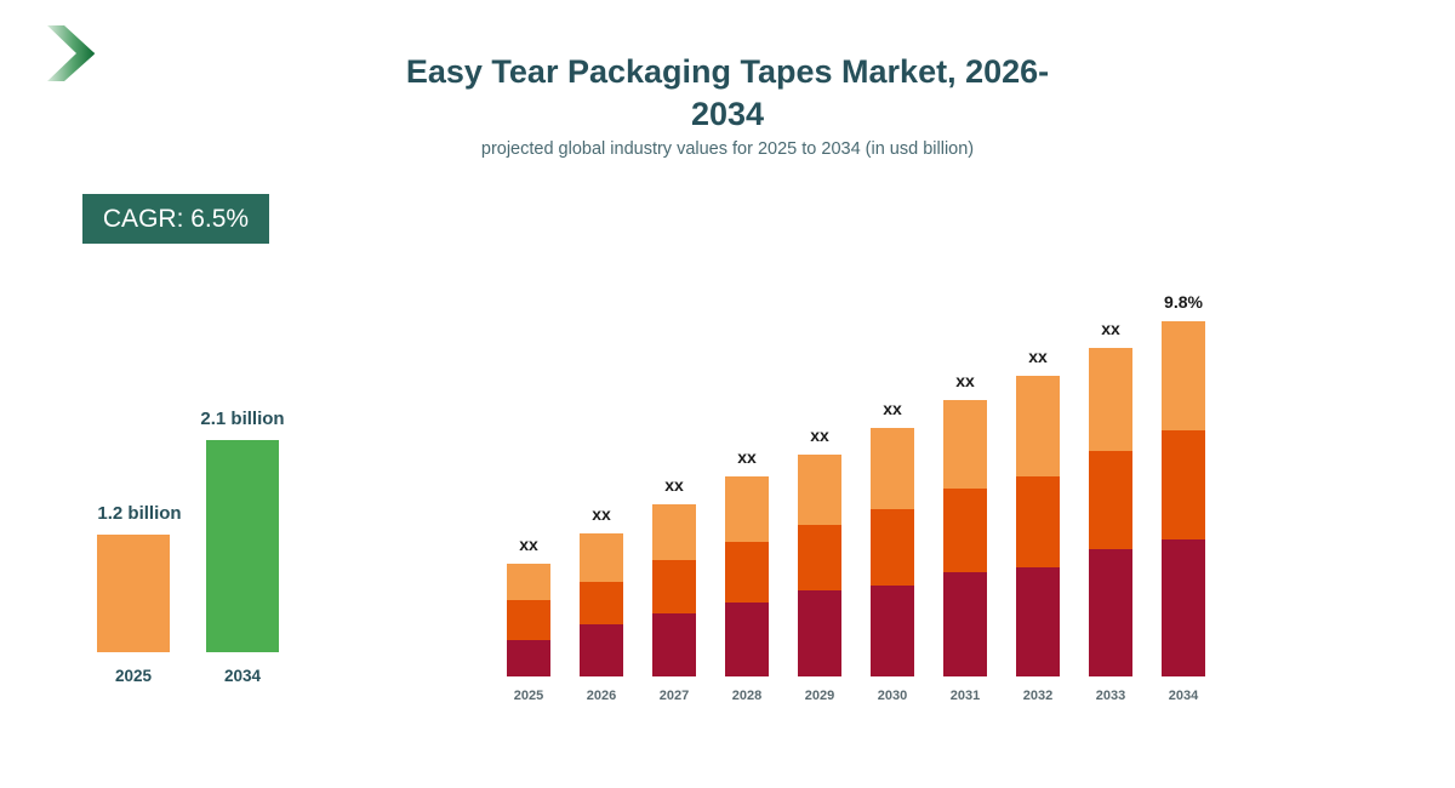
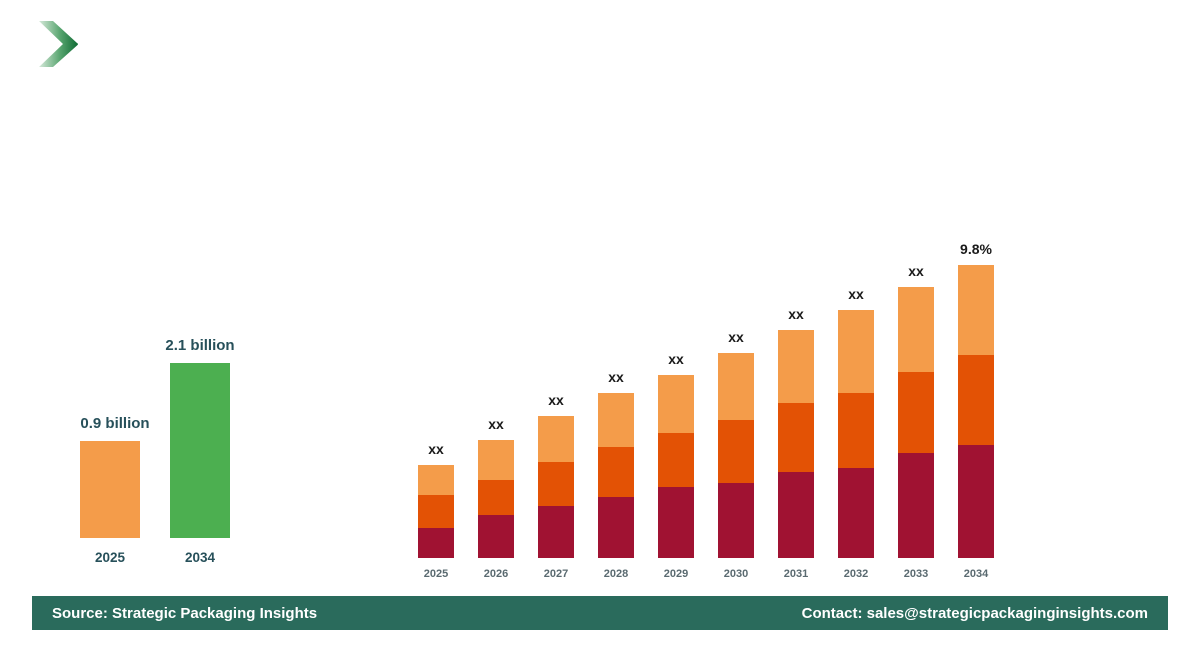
- Easy Tear Packaging Tapes Market, 2026-2034
- projected global industry values for 2025 to 2034 (in usd billion)
- CAGR: 6.5%
- 1.2 billion
+ 0.9 billion
  2.1 billion
  2025
  2034
  xx
  2025
  xx
  2026
  xx
  2027
  xx
  2028
  xx
  2029
  xx
  2030
  xx
  2031
  xx
  2032
  xx
  2033
  9.8%
  2034
+ Source: Strategic Packaging Insights
+ Contact: sales@strategicpackaginginsights.com
